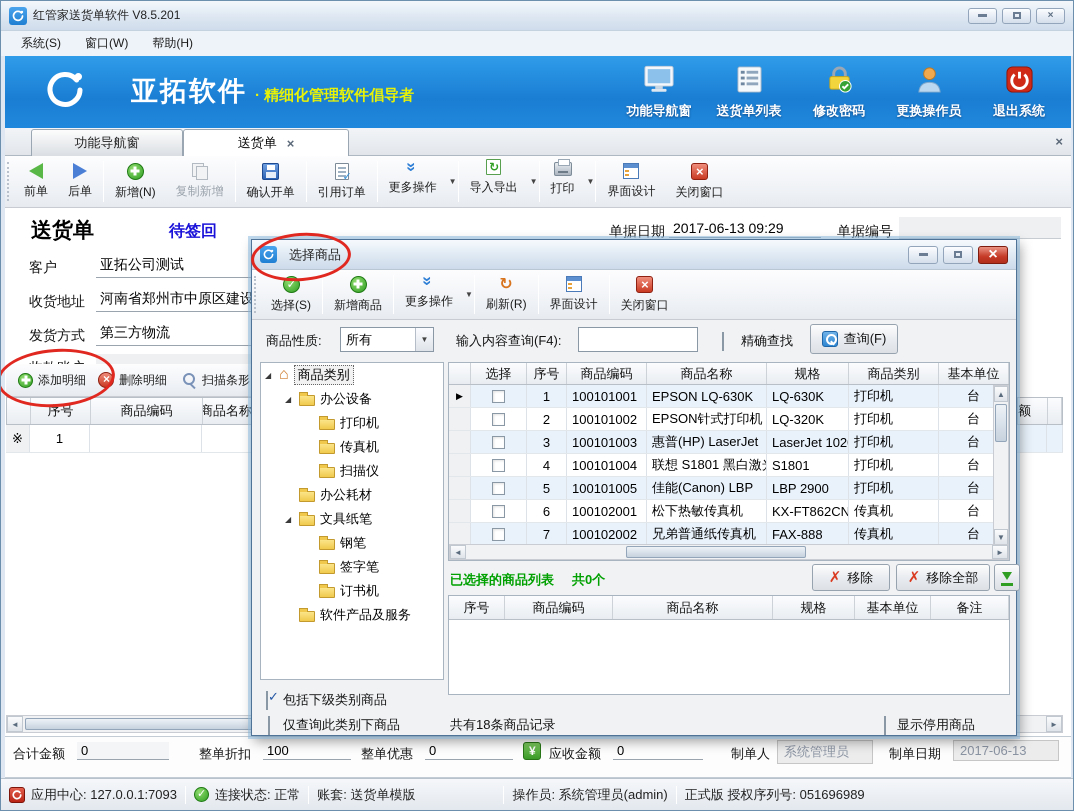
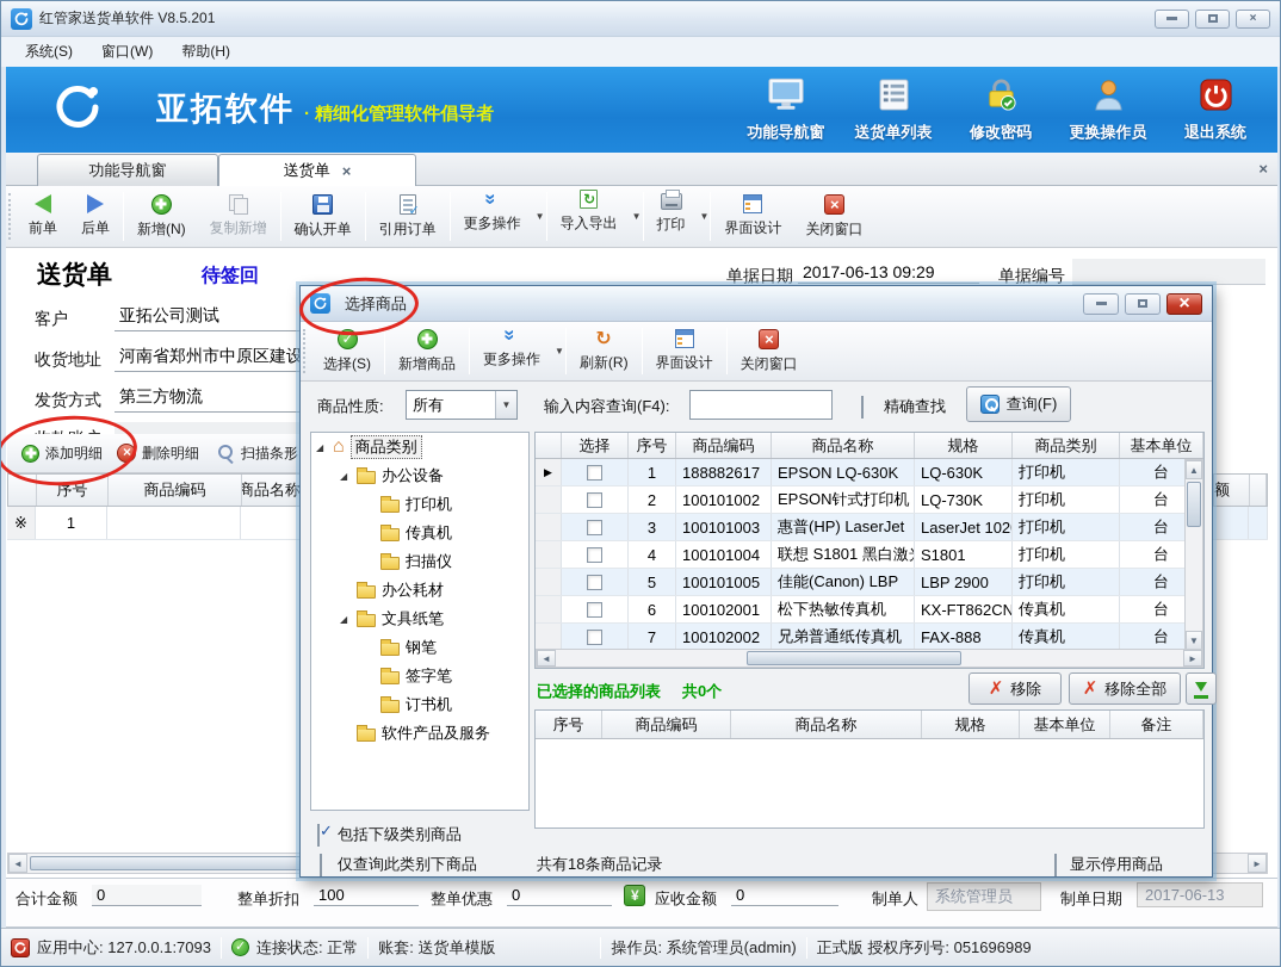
  红管家送货单软件 V8.5.201
  ×
  系统(S)
  窗口(W)
  帮助(H)
  亚拓软件
  · 精细化管理软件倡导者
  功能导航窗
  送货单列表
  修改密码
  更换操作员
  退出系统
  功能导航窗
  送货单
  ×
  ×
  前单
  后单
  新增(N)
  复制新增
  确认开单
  引用订单
  更多操作
  ▼
  导入导出
  ▼
  打印
  ▼
  界面设计
  关闭窗口
  送货单
  待签回
  单据日期
  2017-06-13 09:29
  单据编号
  客户
  亚拓公司测试
  收货地址
  河南省郑州市中原区建设
  发货方式
  第三方物流
  添加明细
  删除明细
  扫描条形
  序号
  商品编码
  商品名称
  ※
  1
  额
  ◄
  ►
  合计金额
  0
  整单折扣
  100
  整单优惠
  0
  应收金额
  0
  制单人
  系统管理员
  制单日期
  2017-06-13
  应用中心: 127.0.0.1:7093
  连接状态: 正常
  账套: 送货单模版
  操作员: 系统管理员(admin)
  正式版 授权序列号: 051696989
  选择商品
  ×
  选择(S)
  新增商品
  更多操作
  ▼
  刷新(R)
  界面设计
  关闭窗口
  商品性质:
  所有
  ▼
  输入内容查询(F4):
  精确查找
  查询(F)
  ◢
  商品类别
  ◢
  办公设备
  打印机
  传真机
  扫描仪
  办公耗材
  ◢
  文具纸笔
  钢笔
  签字笔
  订书机
  软件产品及服务
  选择
  序号
  商品编码
  商品名称
  规格
  商品类别
  基本单位
  ▶
  1
- 100101001
+ 188882617
  EPSON LQ-630K
  LQ-630K
  打印机
  台
  2
  100101002
  EPSON针式打印机
- LQ-320K
+ LQ-730K
  打印机
  台
  3
  100101003
  惠普(HP) LaserJet
  LaserJet 102
  打印机
  台
  4
  100101004
  联想 S1801 黑白激
  S1801
  打印机
  台
  5
  100101005
  佳能(Canon) LBP
  LBP 2900
  打印机
  台
  6
  100102001
  松下热敏传真机
  KX-FT862CN
  传真机
  台
  7
  100102002
  兄弟普通纸传真机
  FAX-888
  传真机
  台
  ▲
  ▼
  ◄
  ►
  已选择的商品列表
  共0个
  移除
  移除全部
  序号
  商品编码
  商品名称
  规格
  基本单位
  备注
  包括下级类别商品
  仅查询此类别下商品
  共有18条商品记录
  显示停用商品
